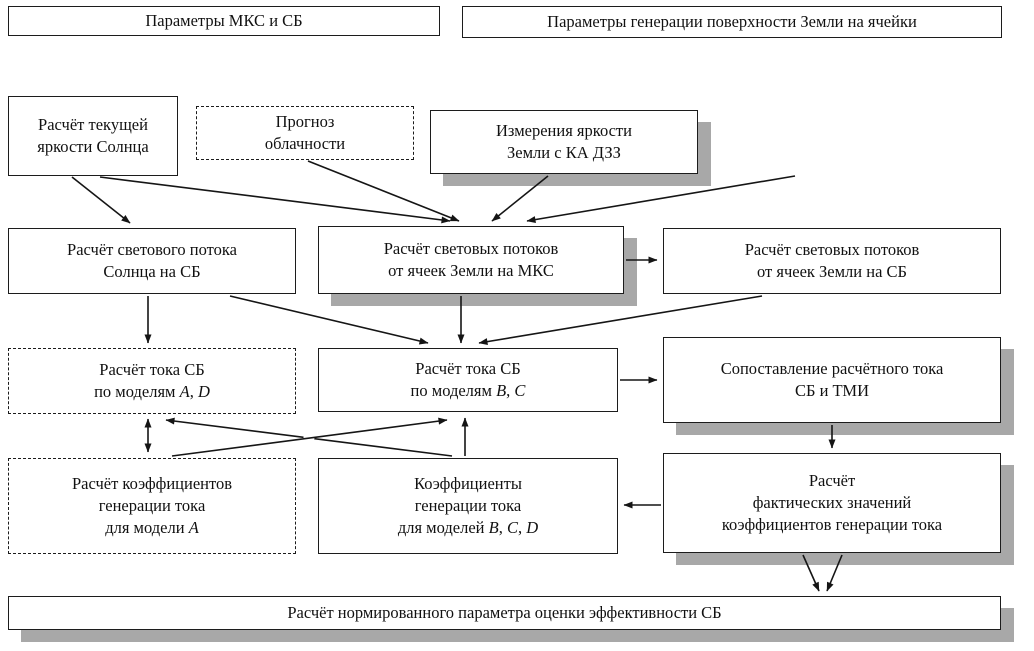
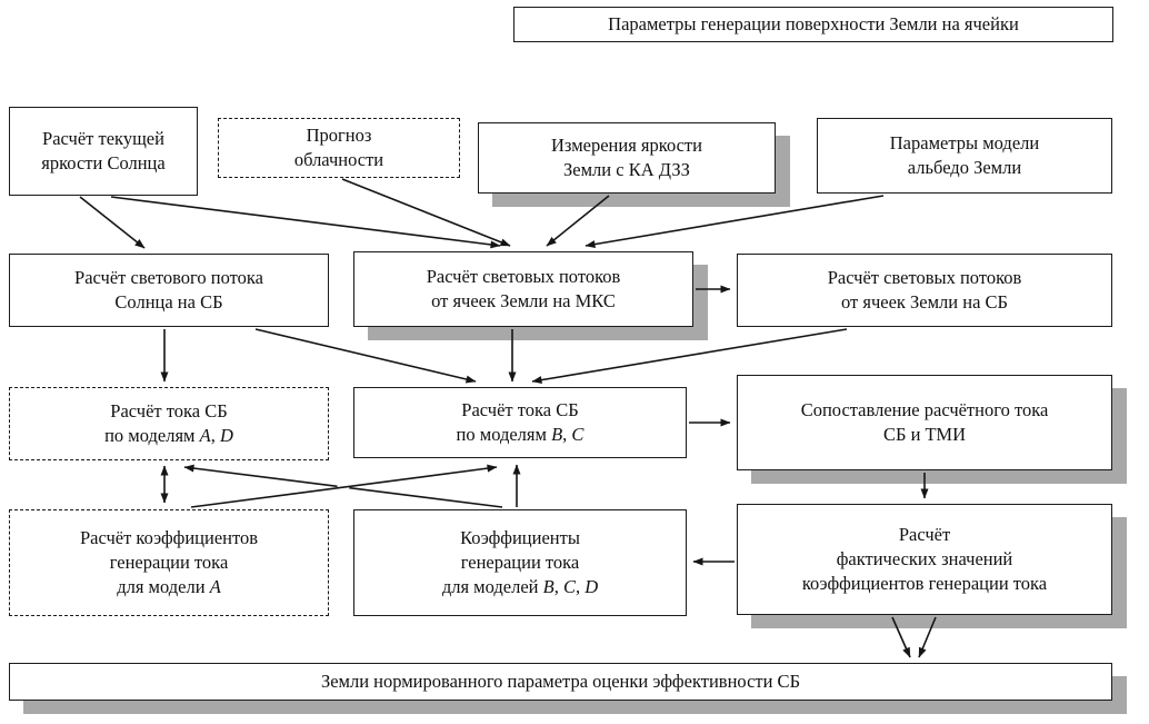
- Параметры МКС и СБ
  Параметры генерации поверхности Земли на ячейки
  Расчёт текущей
  яркости Солнца
  Прогноз
  облачности
  Измерения яркости
  Земли с КА ДЗЗ
+ Параметры модели
+ альбедо Земли
  Расчёт светового потока
  Солнца на СБ
  Расчёт световых потоков
  от ячеек Земли на МКС
  Расчёт световых потоков
  от ячеек Земли на СБ
  Расчёт тока СБ
  по моделям A, D
  Расчёт тока СБ
  по моделям B, C
  Сопоставление расчётного тока
  СБ и ТМИ
  Расчёт коэффициентов
  генерации тока
  для модели A
  Коэффициенты
  генерации тока
  для моделей B, C, D
  Расчёт
  фактических значений
  коэффициентов генерации тока
- Расчёт нормированного параметра оценки эффективности СБ
+ Земли нормированного параметра оценки эффективности СБ
